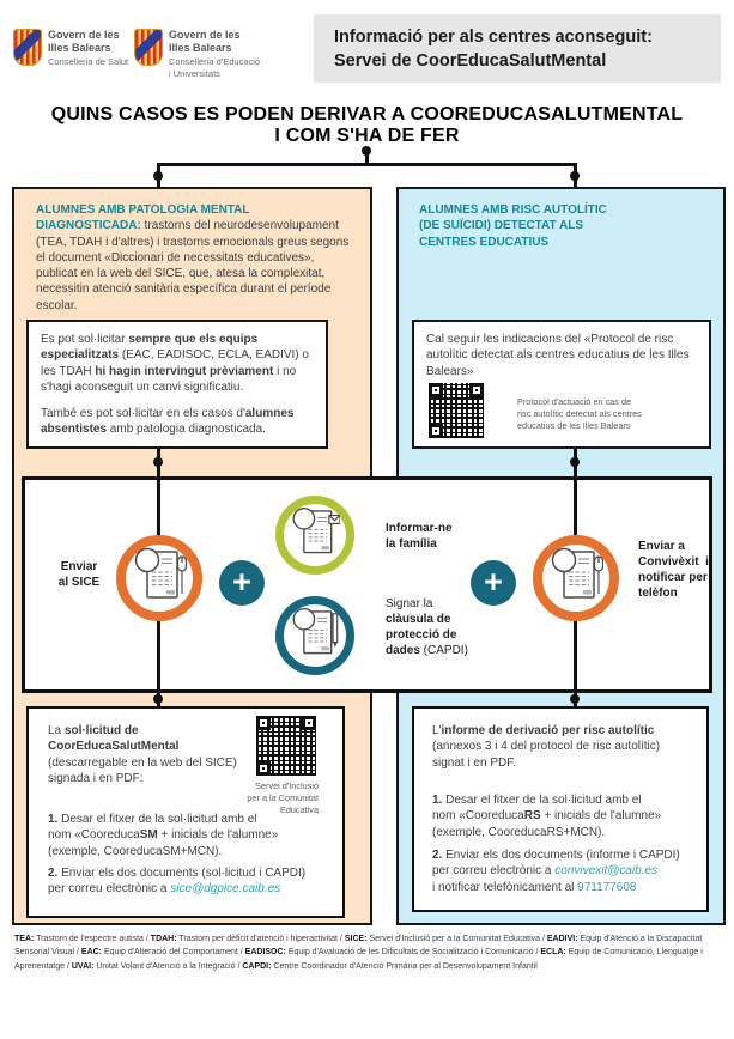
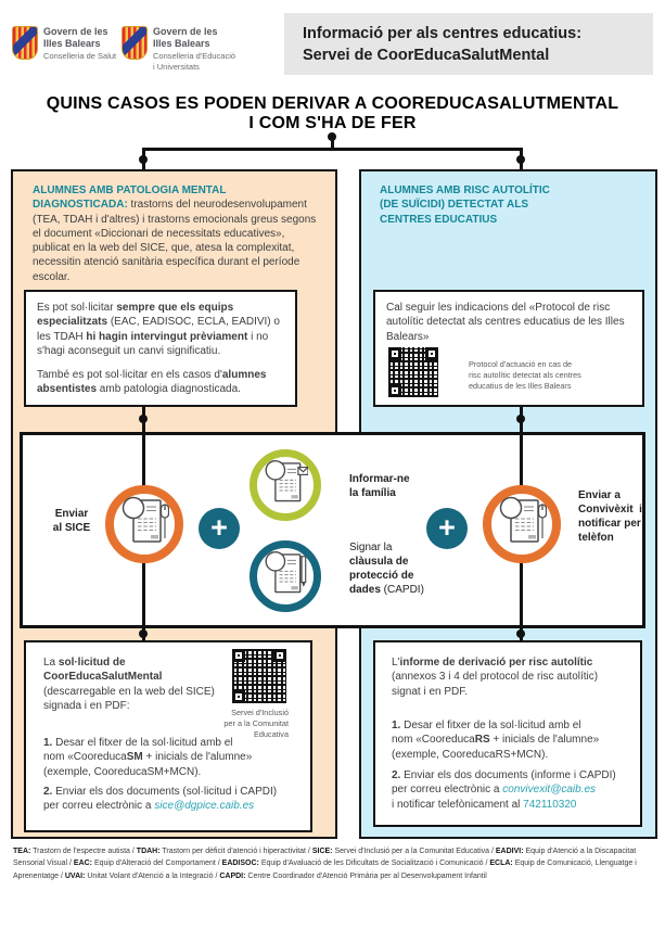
  Govern de les
  Illes Balears
  Conselleria de Salut
  Govern de les
  Illes Balears
  Conselleria d'Educació
  i Universitats
- Informació per als centres aconseguit:
+ Informació per als centres educatius:
  Servei de CoorEducaSalutMental
  QUINS CASOS ES PODEN DERIVAR A COOREDUCASALUTMENTAL
  I COM S'HA DE FER
  ALUMNES AMB PATOLOGIA MENTAL DIAGNOSTICADA: trastorns del neurodesenvolupament (TEA, TDAH i d'altres) i trastorns emocionals greus segons el document «Diccionari de necessitats educatives», publicat en la web del SICE, que, atesa la complexitat, necessitin atenció sanitària específica durant el període escolar.
  ALUMNES AMB RISC AUTOLÍTIC
  (DE SUÏCIDI) DETECTAT ALS
  CENTRES EDUCATIUS
  Es pot sol·licitar sempre que els equips especialitzats (EAC, EADISOC, ECLA, EADIVI) o les TDAH hi hagin intervingut prèviament i no s'hagi aconseguit un canvi significatiu.
  També es pot sol·licitar en els casos d'alumnes absentistes amb patologia diagnosticada.
  Cal seguir les indicacions del «Protocol de risc autolític detectat als centres educatius de les Illes Balears»
  Protocol d'actuació en cas de
  risc autolític detectat als centres
  educatius de les Illes Balears
  Enviar
  al SICE
  +
  Informar-ne
  la família
  Signar la
  clàusula de
  protecció de
  dades (CAPDI)
  +
  Enviar a
  Convivèxit i
  notificar per
  telèfon
  La sol·licitud de
  CoorEducaSalutMental
  (descarregable en la web del SICE)
  signada i en PDF:
  Servei d'Inclusió
  per a la Comunitat
  Educativa
  1. Desar el fitxer de la sol·licitud amb el
  nom «CooreducaSM + inicials de l'alumne»
  (exemple, CooreducaSM+MCN).
  2. Enviar els dos documents (sol·licitud i CAPDI)
  per correu electrònic a sice@dgpice.caib.es
  L'informe de derivació per risc autolític
  (annexos 3 i 4 del protocol de risc autolític)
  signat i en PDF.
  1. Desar el fitxer de la sol·licitud amb el
  nom «CooreducaRS + inicials de l'alumne»
  (exemple, CooreducaRS+MCN).
  2. Enviar els dos documents (informe i CAPDI)
  per correu electrònic a convivexit@caib.es
- i notificar telefònicament al 971177608
+ i notificar telefònicament al 742110320
